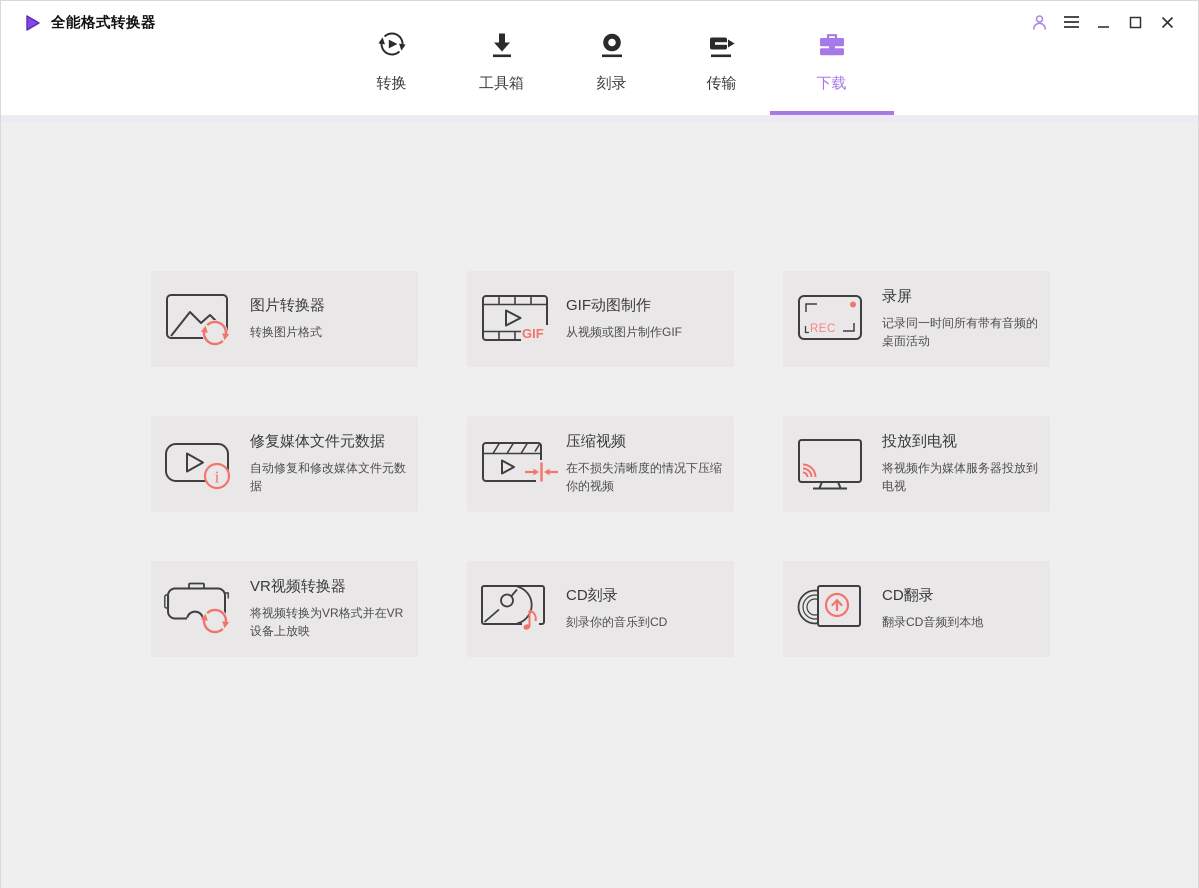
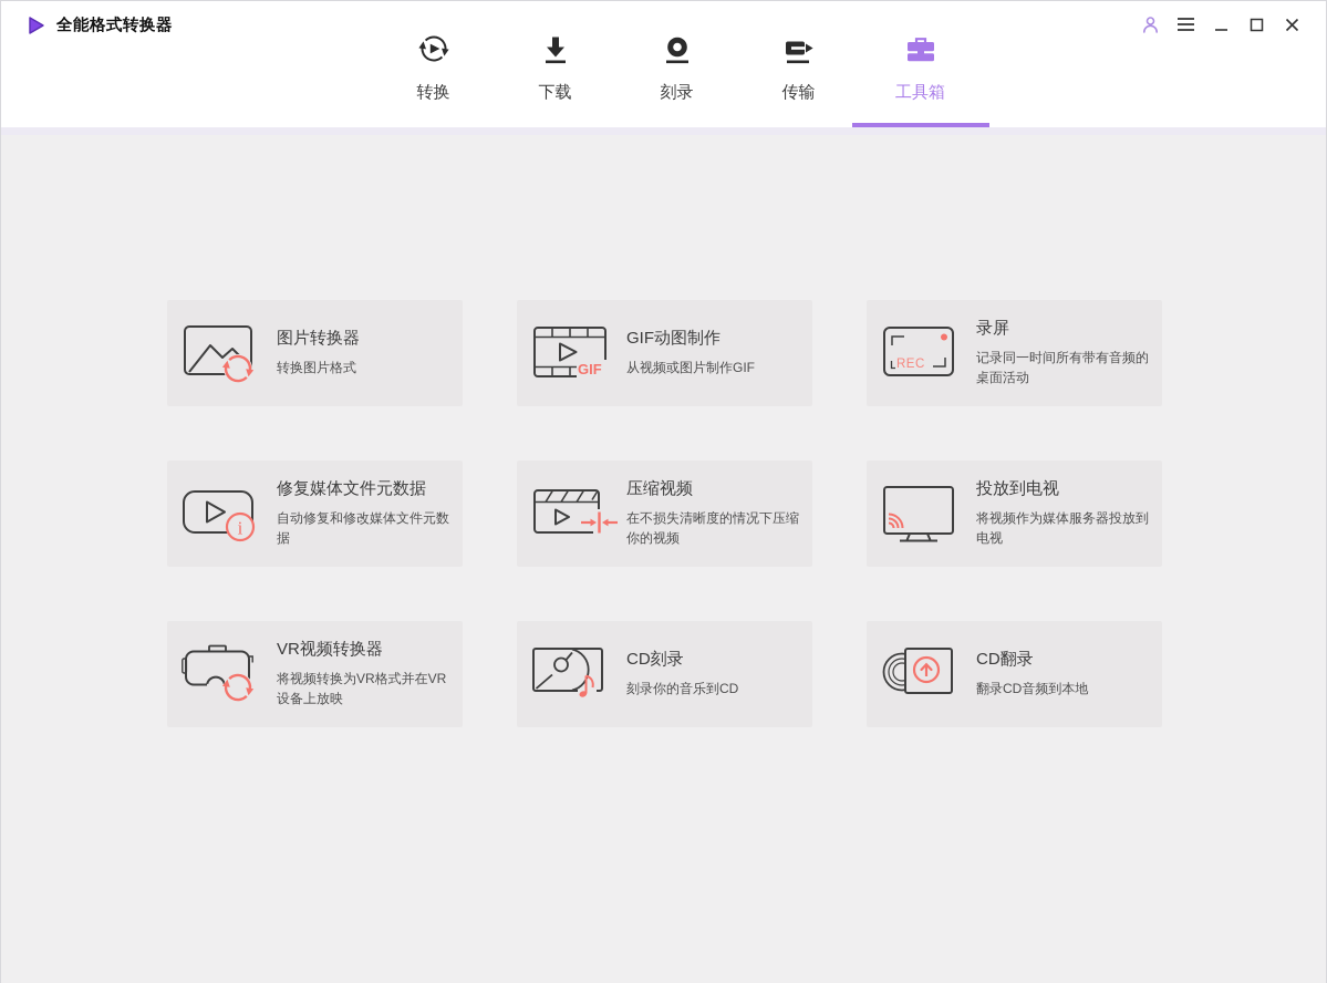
  全能格式转换器
  转换
- 工具箱
+ 下载
  刻录
  传输
- 下载
+ 工具箱
  图片转换器
  转换图片格式
  GIF
  GIF动图制作
  从视频或图片制作GIF
  REC
  录屏
  记录同一时间所有带有音频的桌面活动
  i
  修复媒体文件元数据
  自动修复和修改媒体文件元数据
  压缩视频
  在不损失清晰度的情况下压缩你的视频
  投放到电视
  将视频作为媒体服务器投放到电视
  VR视频转换器
  将视频转换为VR格式并在VR设备上放映
  CD刻录
  刻录你的音乐到CD
  CD翻录
  翻录CD音频到本地
